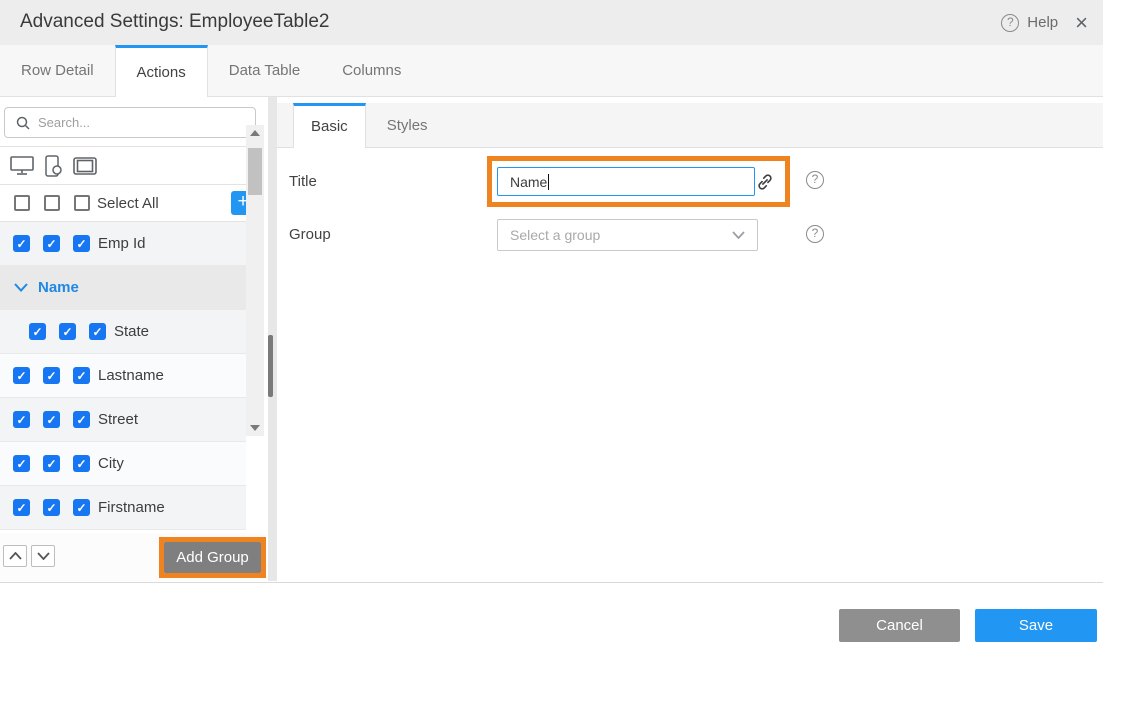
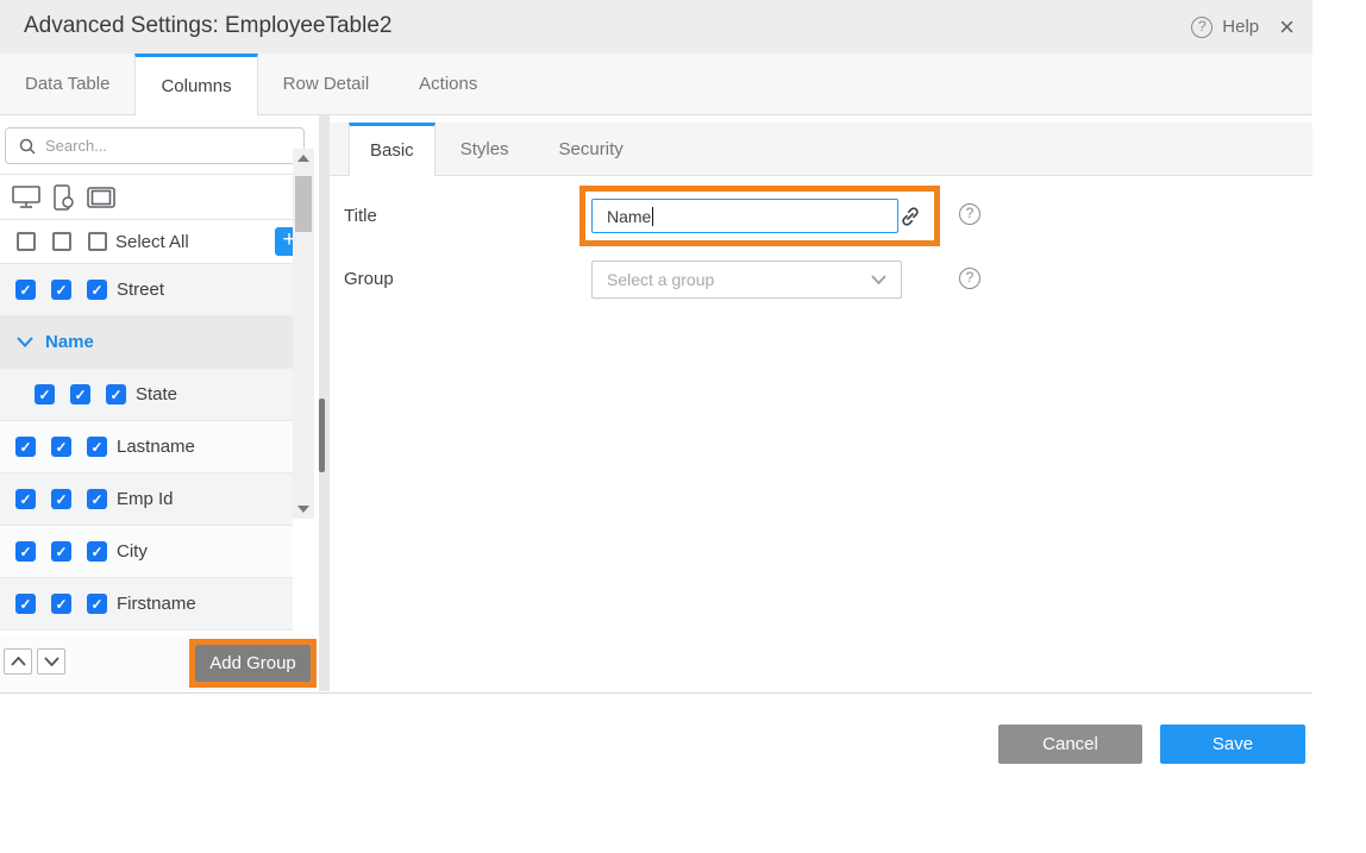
  Advanced Settings: EmployeeTable2
  ?
  Help
  ×
- Row Detail
+ Data Table
- Actions
+ Columns
- Data Table
+ Row Detail
- Columns
+ Actions
  Search...
  Select All
  +
- Emp Id
+ Street
  Name
  State
  Lastname
- Street
+ Emp Id
  City
  Firstname
  Add Group
  Basic
  Styles
+ Security
  Title
  Name
  ?
  Group
  Select a group
  ?
  Cancel
  Save
